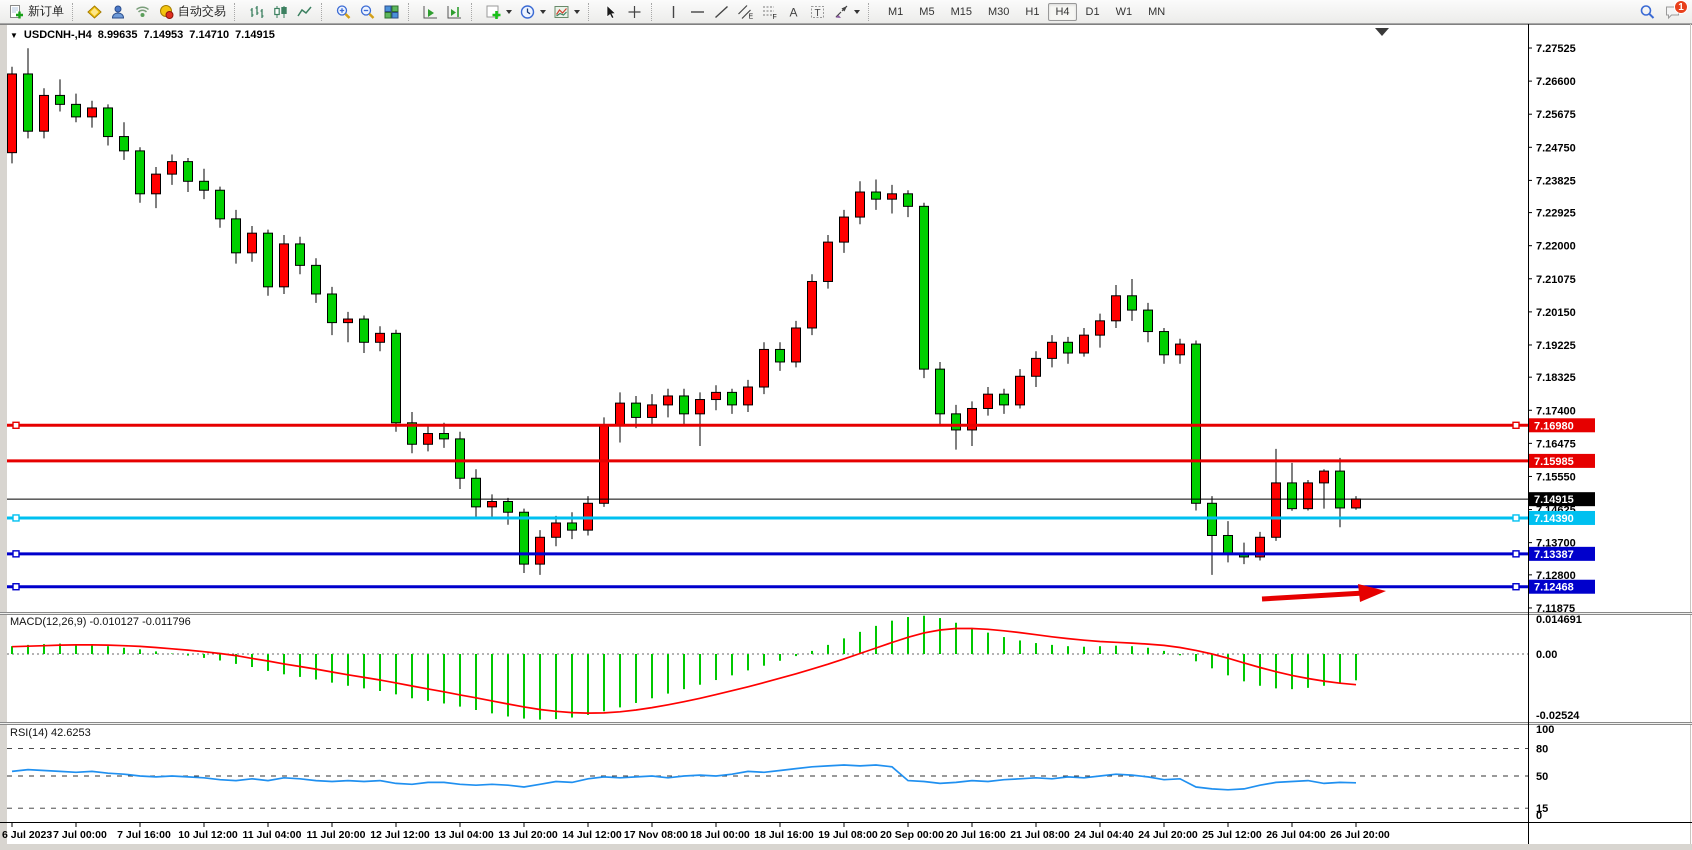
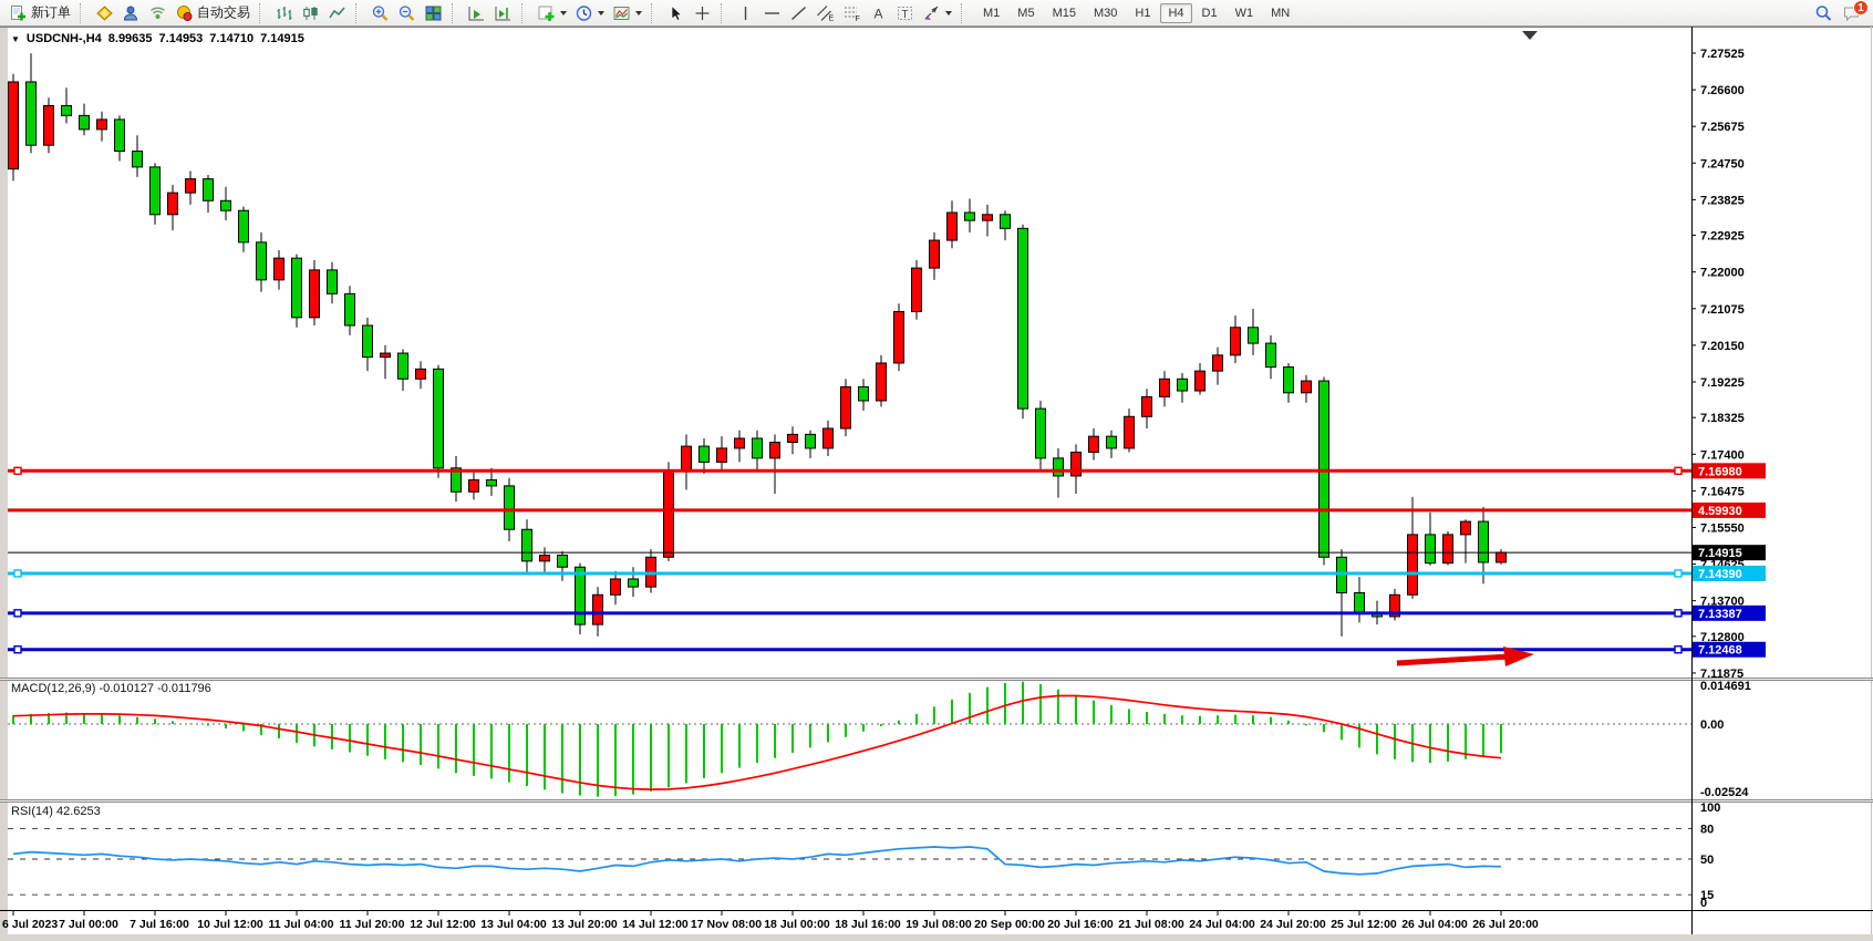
  新订单
  自动交易
  A
  T
  M1
  M5
  M15
  M30
  H1
  H4
  D1
  W1
  MN
  1
  ▼
  USDCNH-,H4
  8.99635
  7.14953
  7.14710
  7.14915
  7.27525
  7.26600
  7.25675
  7.24750
  7.23825
  7.22925
  7.22000
  7.21075
  7.20150
  7.19225
  7.18325
  7.17400
  7.16475
  7.15550
  7.14625
  7.13700
  7.12800
  7.11875
  7.16980
- 7.15985
+ 4.59930
  7.14390
  7.13387
  7.12468
  7.14915
  MACD(12,26,9) -0.010127 -0.011796
  0.014691
  0.00
  -0.02524
  RSI(14) 42.6253
  100
  80
  50
  15
  0
  6 Jul 2023
  7 Jul 00:00
  7 Jul 16:00
  10 Jul 12:00
  11 Jul 04:00
  11 Jul 20:00
  12 Jul 12:00
  13 Jul 04:00
  13 Jul 20:00
  14 Jul 12:00
  17 Nov 08:00
  18 Jul 00:00
  18 Jul 16:00
  19 Jul 08:00
  20 Sep 00:00
  20 Jul 16:00
  21 Jul 08:00
- 24 Jul 04:40
+ 24 Jul 04:00
  24 Jul 20:00
  25 Jul 12:00
  26 Jul 04:00
  26 Jul 20:00
